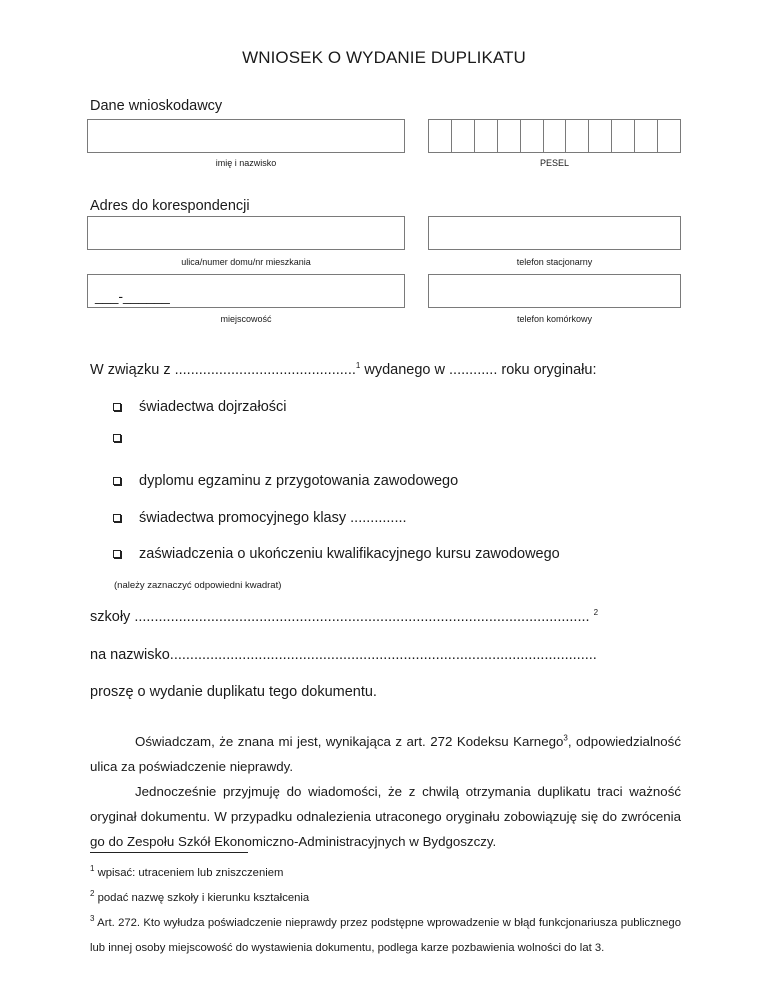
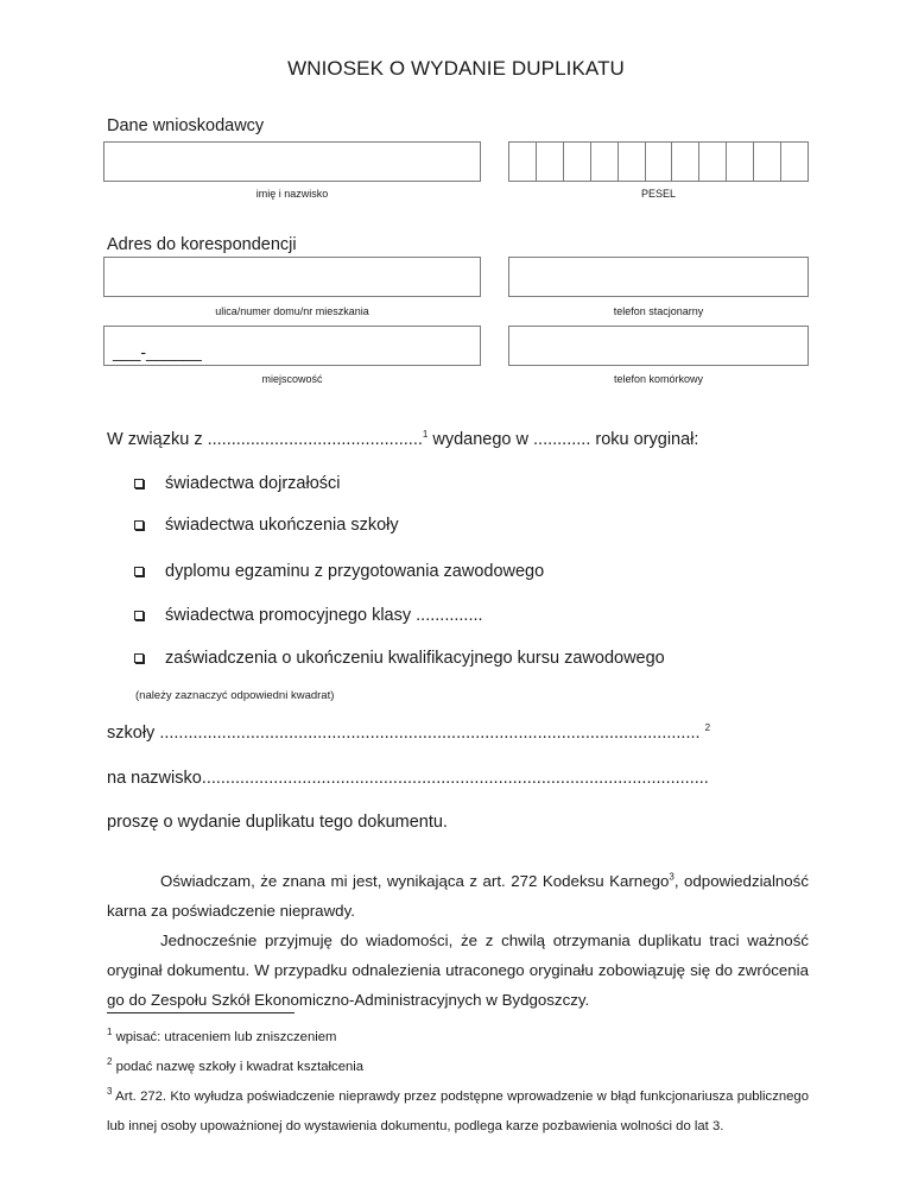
  WNIOSEK O WYDANIE DUPLIKATU
  Dane wnioskodawcy
  imię i nazwisko
  PESEL
  Adres do korespondencji
  ulica/numer domu/nr mieszkania
  telefon stacjonarny
  ___-______
  miejscowość
  telefon komórkowy
- W związku z .............................................1 wydanego w ............ roku oryginału:
+ W związku z .............................................1 wydanego w ............ roku oryginał:
  świadectwa dojrzałości
+ świadectwa ukończenia szkoły
  dyplomu egzaminu z przygotowania zawodowego
  świadectwa promocyjnego klasy ..............
  zaświadczenia o ukończeniu kwalifikacyjnego kursu zawodowego
  (należy zaznaczyć odpowiedni kwadrat)
  szkoły ................................................................................................................. 2
  na nazwisko..........................................................................................................
  proszę o wydanie duplikatu tego dokumentu.
- Oświadczam, że znana mi jest, wynikająca z art. 272 Kodeksu Karnego3, odpowiedzialność ulica za poświadczenie nieprawdy.
+ Oświadczam, że znana mi jest, wynikająca z art. 272 Kodeksu Karnego3, odpowiedzialność karna za poświadczenie nieprawdy.
  Jednocześnie przyjmuję do wiadomości, że z chwilą otrzymania duplikatu traci ważność oryginał dokumentu. W przypadku odnalezienia utraconego oryginału zobowiązuję się do zwrócenia go do Zespołu Szkół Ekonomiczno-Administracyjnych w Bydgoszczy.
  1 wpisać: utraceniem lub zniszczeniem
- 2 podać nazwę szkoły i kierunku kształcenia
+ 2 podać nazwę szkoły i kwadrat kształcenia
- 3 Art. 272. Kto wyłudza poświadczenie nieprawdy przez podstępne wprowadzenie w błąd funkcjonariusza publicznego lub innej osoby miejscowość do wystawienia dokumentu, podlega karze pozbawienia wolności do lat 3.
+ 3 Art. 272. Kto wyłudza poświadczenie nieprawdy przez podstępne wprowadzenie w błąd funkcjonariusza publicznego lub innej osoby upoważnionej do wystawienia dokumentu, podlega karze pozbawienia wolności do lat 3.
